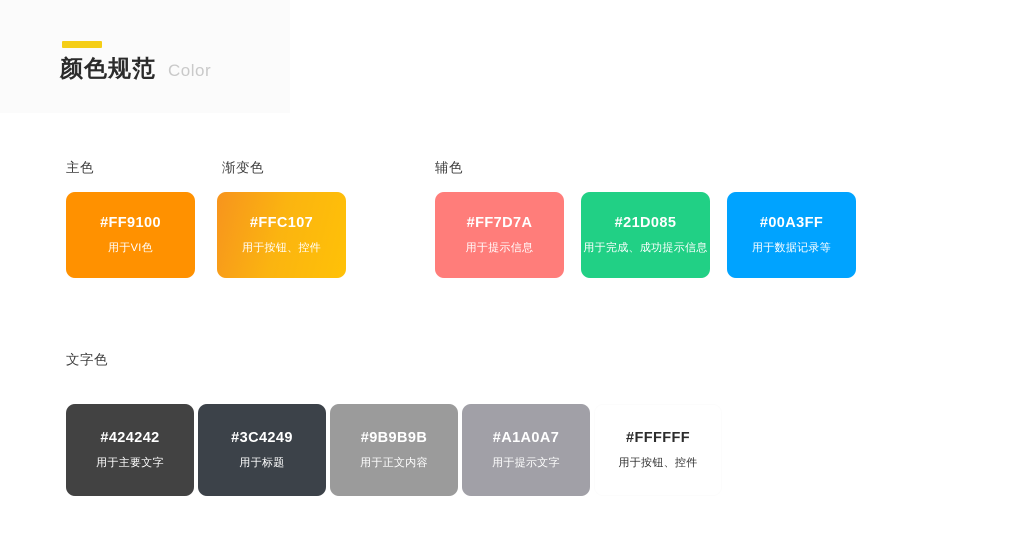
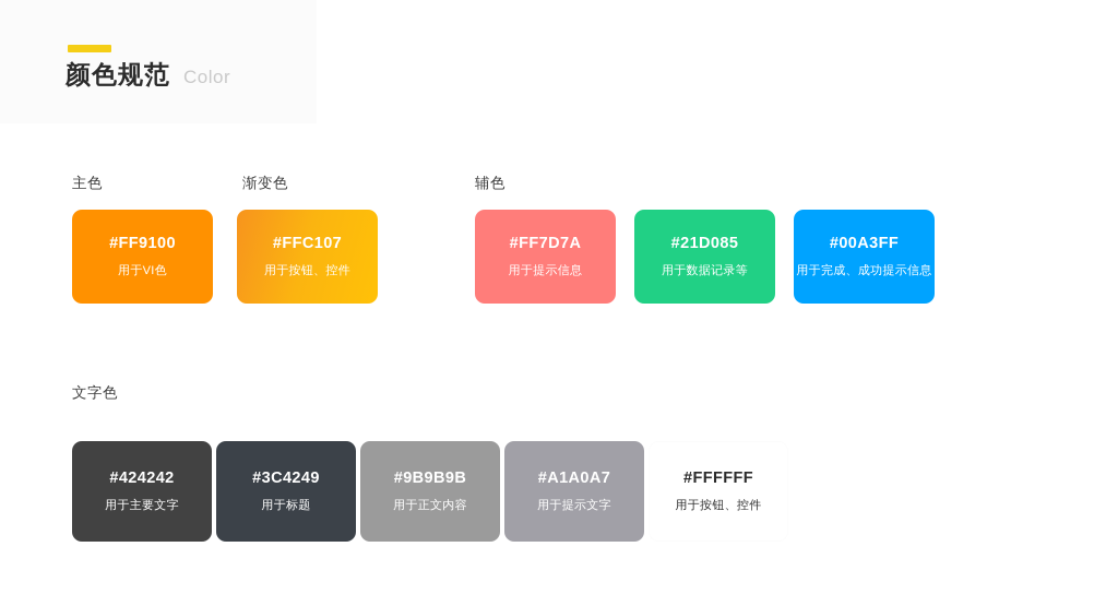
  颜色规范
  Color
  主色
  渐变色
  辅色
  文字色
  #FF9100
  用于VI色
  #FFC107
  用于按钮、控件
  #FF7D7A
  用于提示信息
  #21D085
- 用于完成、成功提示信息
+ 用于数据记录等
  #00A3FF
- 用于数据记录等
+ 用于完成、成功提示信息
  #424242
  用于主要文字
  #3C4249
  用于标题
  #9B9B9B
  用于正文内容
  #A1A0A7
  用于提示文字
  #FFFFFF
  用于按钮、控件
